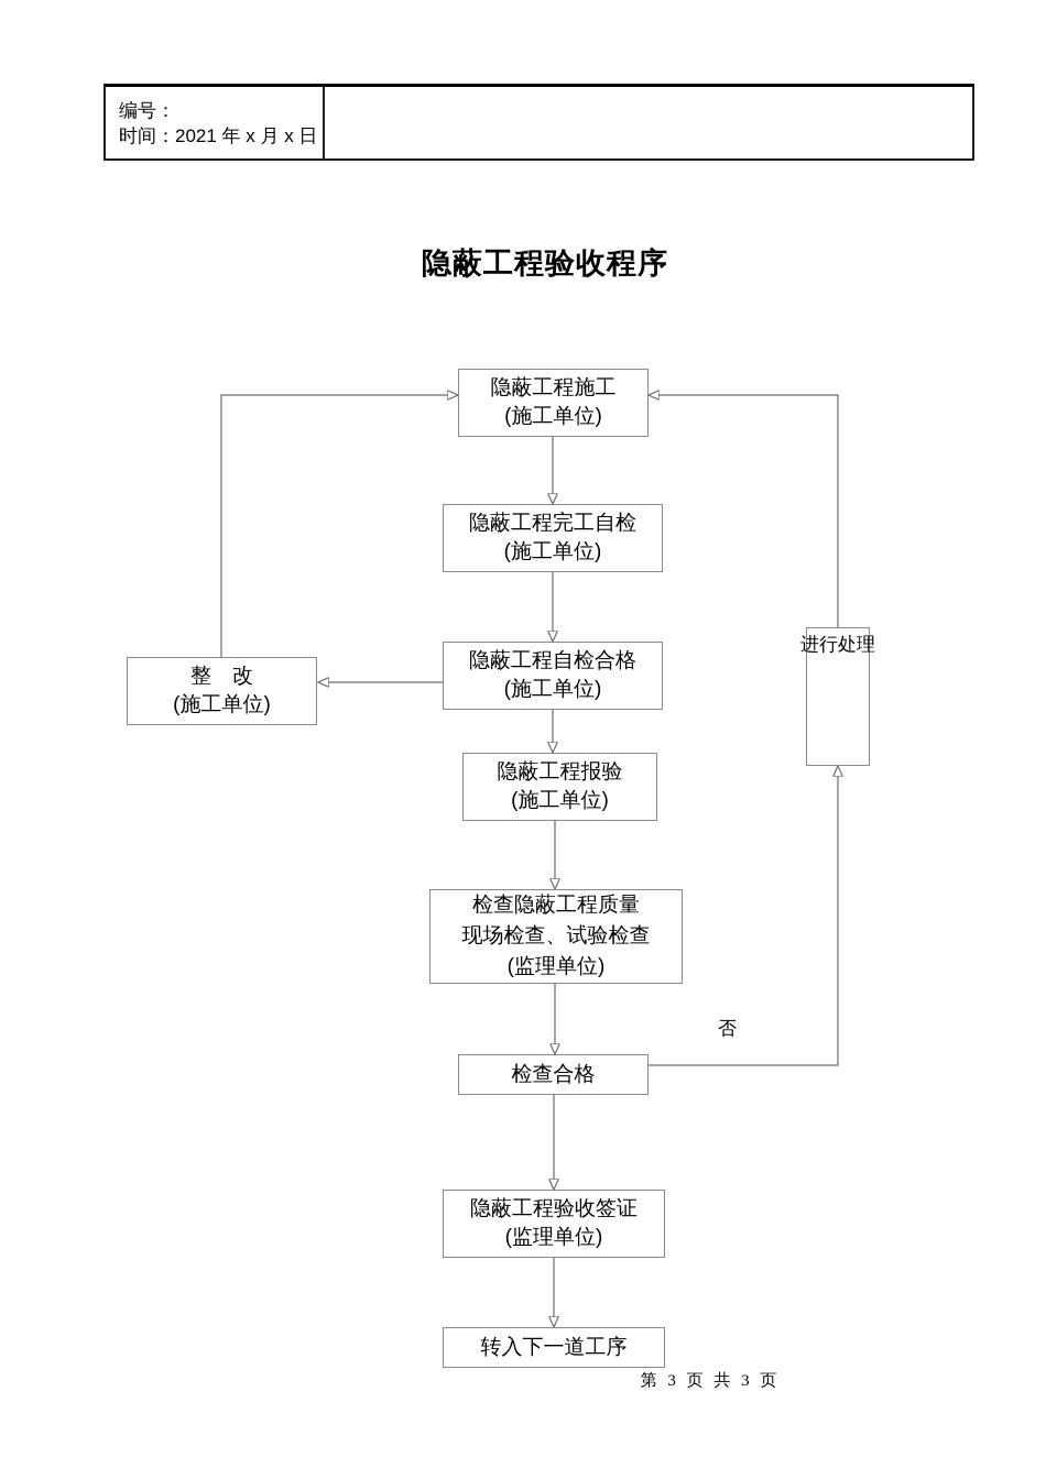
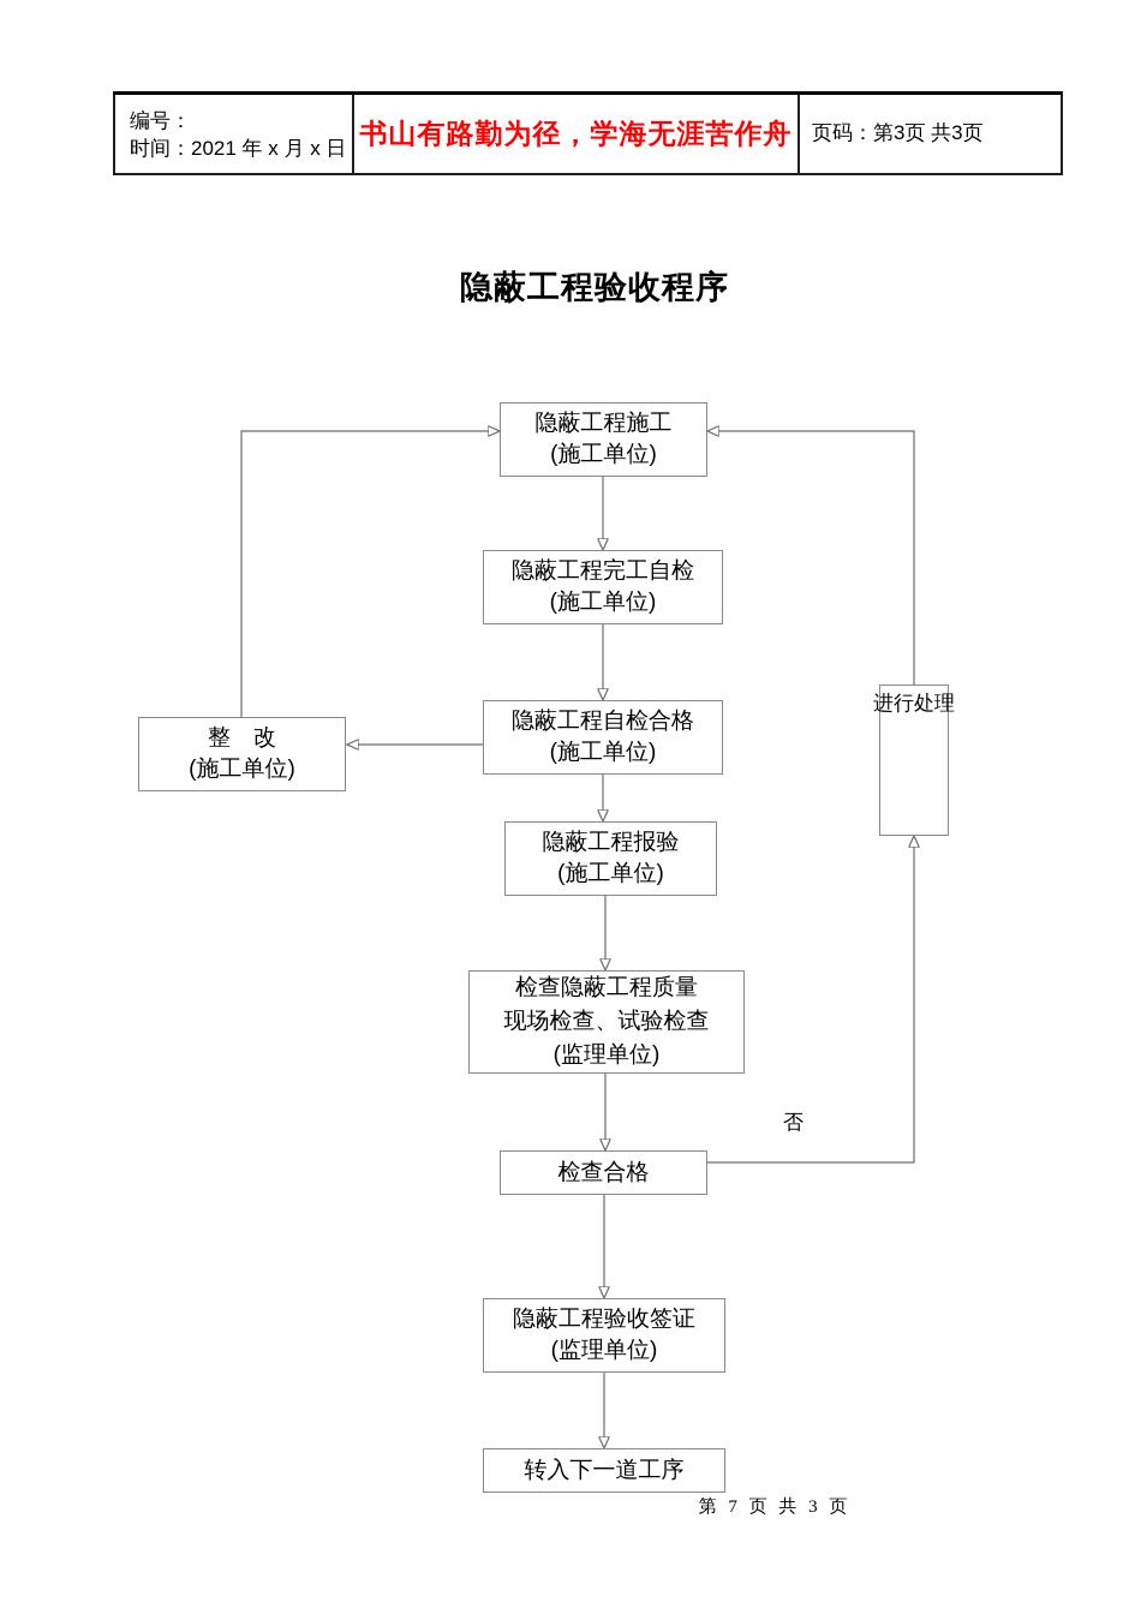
  编号：
  时间：2021 年 x 月 x 日
+ 书山有路勤为径，学海无涯苦作舟
+ 页码：第3页 共3页
  隐蔽工程验收程序
  隐蔽工程施工
  (施工单位)
  隐蔽工程完工自检
  (施工单位)
  隐蔽工程自检合格
  (施工单位)
  整 改
  (施工单位)
  隐蔽工程报验
  (施工单位)
  检查隐蔽工程质量
  现场检查、试验检查
  (监理单位)
  检查合格
  隐蔽工程验收签证
  (监理单位)
  转入下一道工序
  进行处理
  否
- 第 3 页 共 3 页
+ 第 7 页 共 3 页
